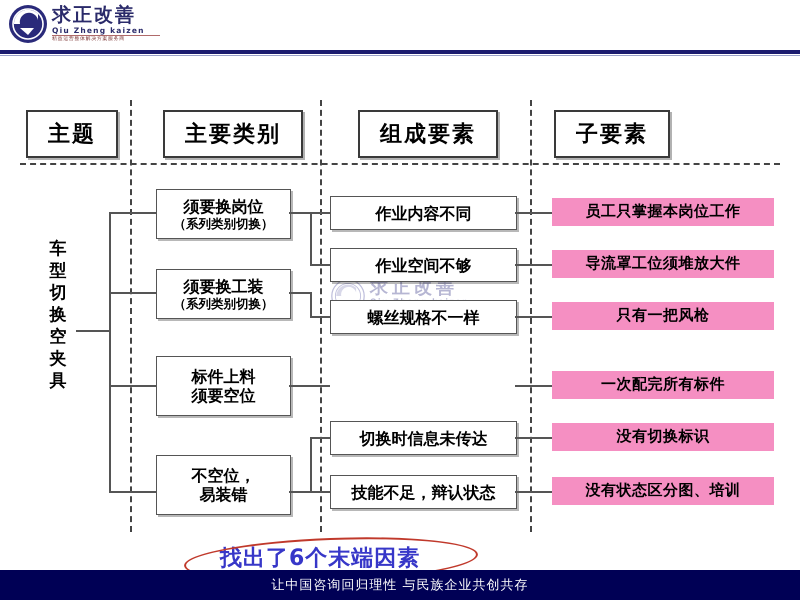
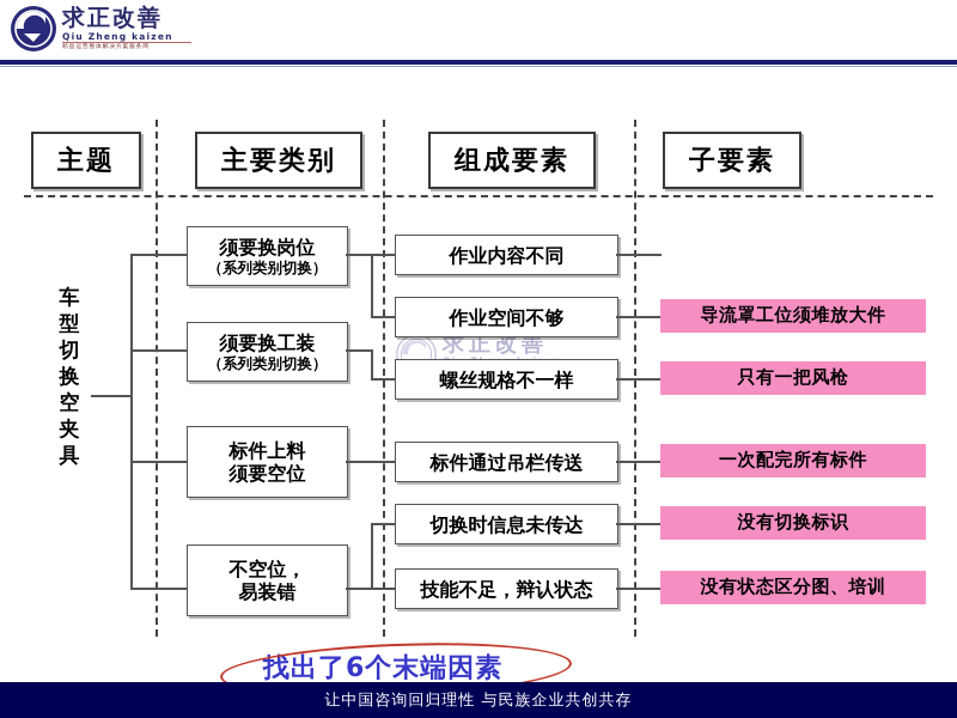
  求正改善
  Qiu Zheng kaizen
  主题
  主要类别
  组成要素
  子要素
  车
  型
  切
  换
  空
  夹
  具
  须要换岗位
  （系列类别切换）
  须要换工装
  （系列类别切换）
  标件上料
  须要空位
  不空位，
  易装错
  求正改善
  作业内容不同
  作业空间不够
  螺丝规格不一样
+ 标件通过吊栏传送
  切换时信息未传达
  技能不足，辩认状态
- 员工只掌握本岗位工作
  导流罩工位须堆放大件
  只有一把风枪
  一次配完所有标件
  没有切换标识
  没有状态区分图、培训
  找出了6个末端因素
  让中国咨询回归理性 与民族企业共创共存
